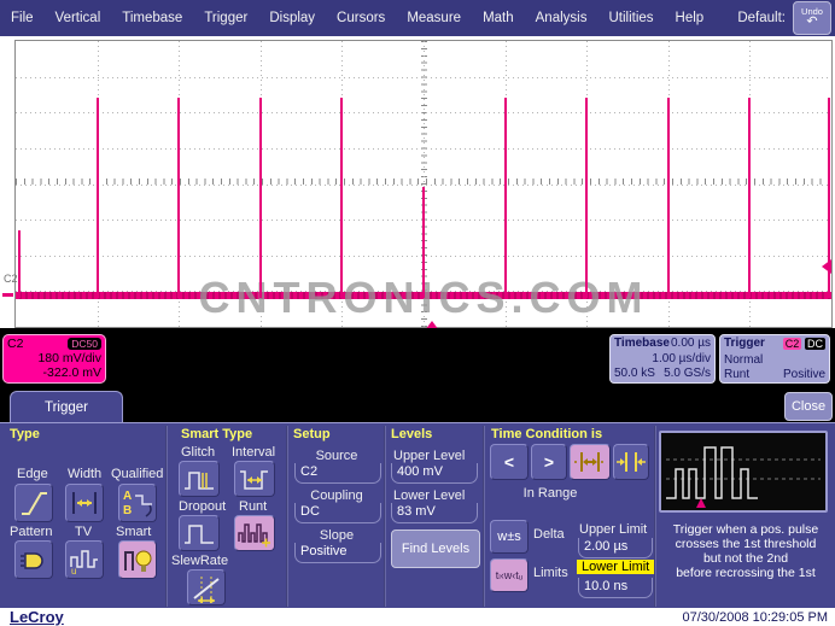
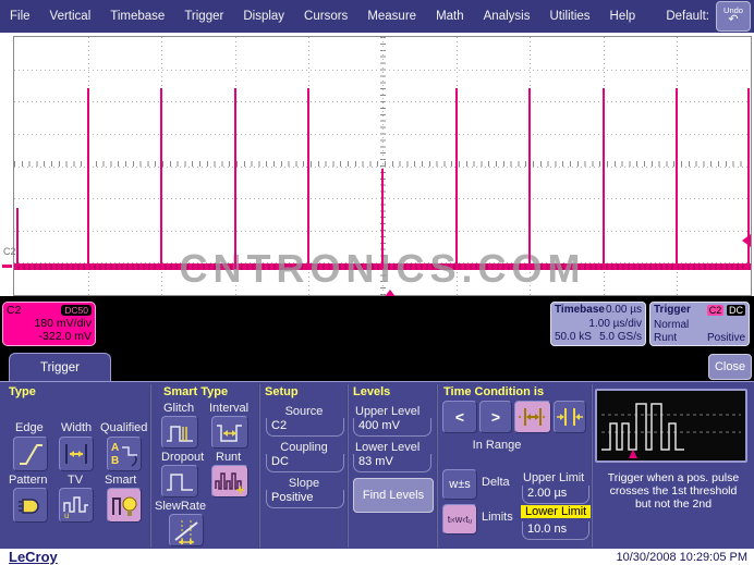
  File
  Vertical
  Timebase
  Trigger
  Display
  Cursors
  Measure
  Math
  Analysis
  Utilities
  Help
  Default:
  Undo
  ↶
  CNTRONICS.CM
  C2
  C2
  DC50
  180 mV/div
  -322.0 mV
  Timebase
  0.00 µs
  1.00 µs/div
  50.0 kS
  5.0 GS/s
  Trigger
  C2 DC
  Normal
  Runt
  Positive
  Trigger
  Close
  Type
  Edge
  Width
  Qualified
  A
  B
  Pattern
  TV
  Smart
  u
  Smart Type
  Glitch
  Interval
  Dropout
  Runt
  SlewRate
  Setup
  Source
  C2
  Coupling
  DC
  Slope
  Positive
  Levels
  Upper Level
  400 mV
  Lower Level
  83 mV
  Find Levels
  Time Condition is
  <
  >
  In Range
  w±s
  Delta
  tₗ‹w‹tᵤ
  Limits
  Upper Limit
  2.00 µs
  Lower Limit
  10.0 ns
  Trigger when a pos. pulse
  crosses the 1st threshold
  but not the 2nd
- before recrossing the 1st
  LeCroy
- 07/30/2008 10:29:05 PM
+ 10/30/2008 10:29:05 PM
